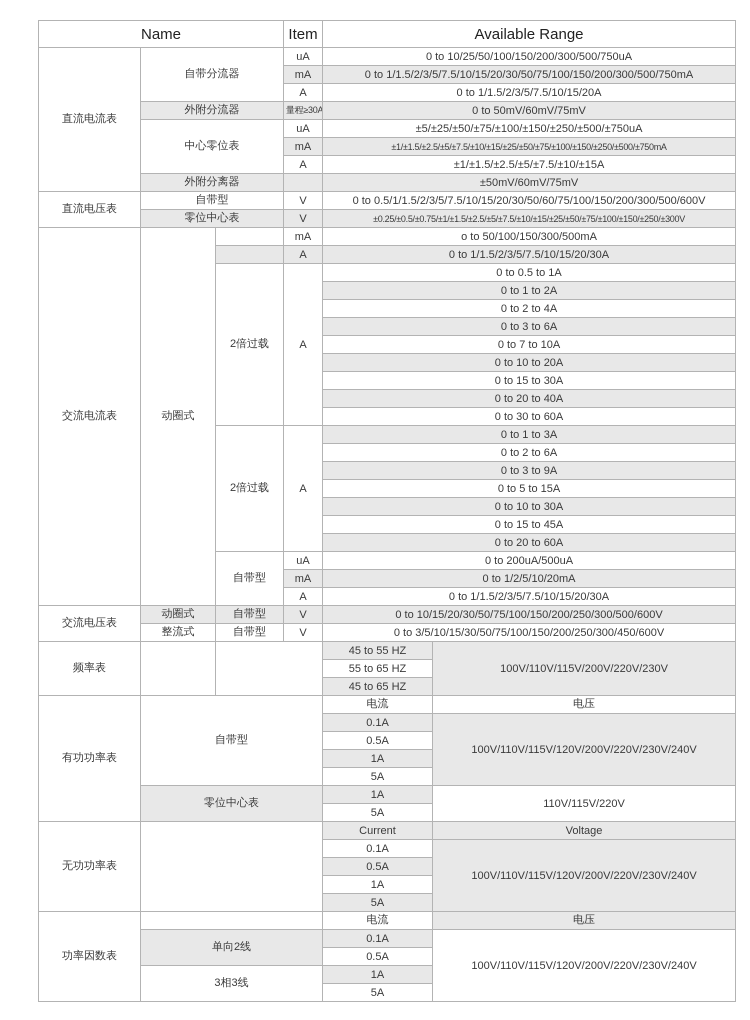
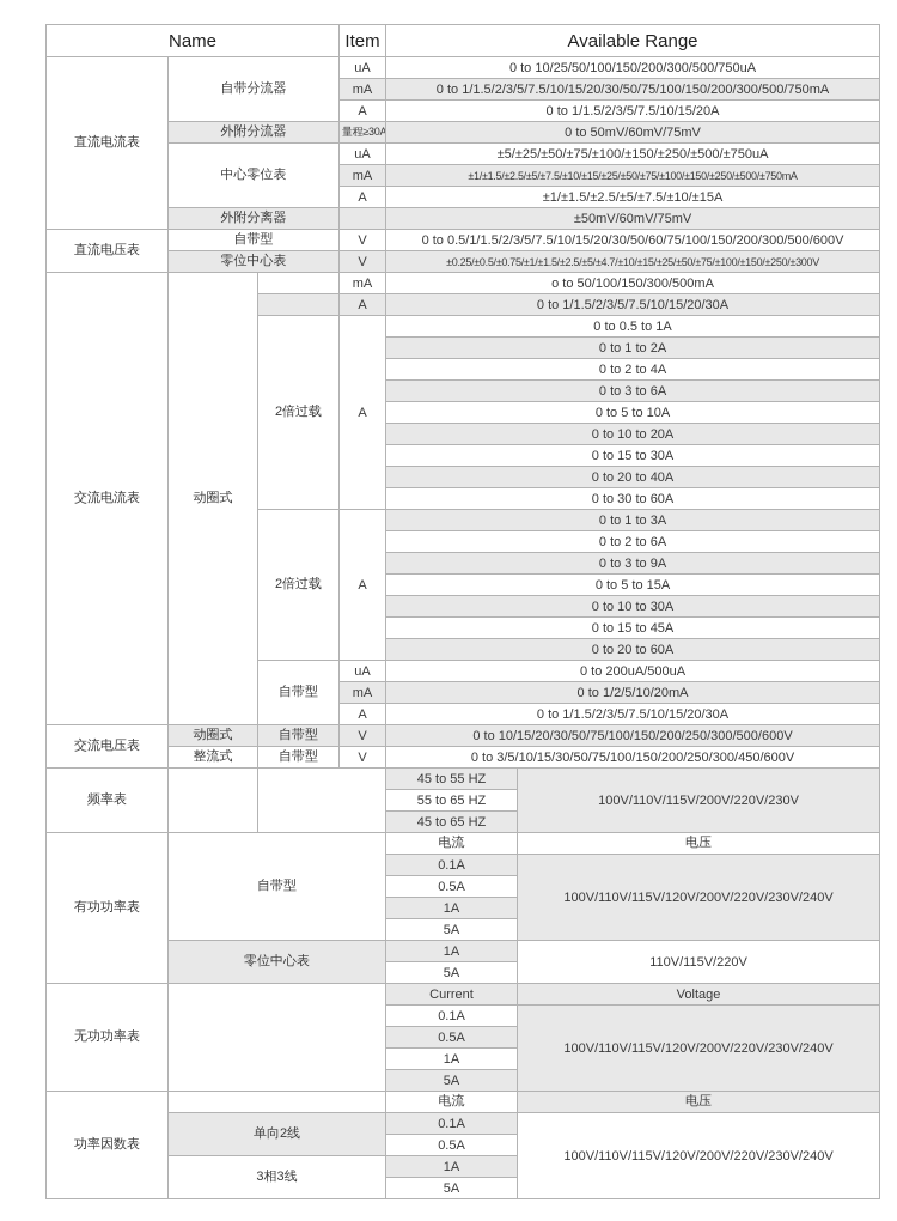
  Name	Item	Available Range
  直流电流表	自带分流器	uA	0 to 10/25/50/100/150/200/300/500/750uA
  mA	0 to 1/1.5/2/3/5/7.5/10/15/20/30/50/75/100/150/200/300/500/750mA
  A	0 to 1/1.5/2/3/5/7.5/10/15/20A
  外附分流器	量程≥30A	0 to 50mV/60mV/75mV
  中心零位表	uA	±5/±25/±50/±75/±100/±150/±250/±500/±750uA
  mA	±1/±1.5/±2.5/±5/±7.5/±10/±15/±25/±50/±75/±100/±150/±250/±500/±750mA
  A	±1/±1.5/±2.5/±5/±7.5/±10/±15A
  外附分离器		±50mV/60mV/75mV
  直流电压表	自带型	V	0 to 0.5/1/1.5/2/3/5/7.5/10/15/20/30/50/60/75/100/150/200/300/500/600V
- 零位中心表	V	±0.25/±0.5/±0.75/±1/±1.5/±2.5/±5/±7.5/±10/±15/±25/±50/±75/±100/±150/±250/±300V
+ 零位中心表	V	±0.25/±0.5/±0.75/±1/±1.5/±2.5/±5/±4.7/±10/±15/±25/±50/±75/±100/±150/±250/±300V
  交流电流表	动圈式		mA	o to 50/100/150/300/500mA
  	A	0 to 1/1.5/2/3/5/7.5/10/15/20/30A
  2倍过载	A	0 to 0.5 to 1A
  0 to 1 to 2A
  0 to 2 to 4A
  0 to 3 to 6A
- 0 to 7 to 10A
+ 0 to 5 to 10A
  0 to 10 to 20A
  0 to 15 to 30A
  0 to 20 to 40A
  0 to 30 to 60A
  2倍过载	A	0 to 1 to 3A
  0 to 2 to 6A
  0 to 3 to 9A
  0 to 5 to 15A
  0 to 10 to 30A
  0 to 15 to 45A
  0 to 20 to 60A
  自带型	uA	0 to 200uA/500uA
  mA	0 to 1/2/5/10/20mA
  A	0 to 1/1.5/2/3/5/7.5/10/15/20/30A
  交流电压表	动圈式	自带型	V	0 to 10/15/20/30/50/75/100/150/200/250/300/500/600V
  整流式	自带型	V	0 to 3/5/10/15/30/50/75/100/150/200/250/300/450/600V
  频率表			45 to 55 HZ	100V/110V/115V/200V/220V/230V
  55 to 65 HZ
  45 to 65 HZ
  有功功率表	自带型	电流	电压
  0.1A	100V/110V/115V/120V/200V/220V/230V/240V
  0.5A
  1A
  5A
  零位中心表	1A	110V/115V/220V
  5A
  无功功率表		Current	Voltage
  0.1A	100V/110V/115V/120V/200V/220V/230V/240V
  0.5A
  1A
  5A
  功率因数表		电流	电压
  单向2线	0.1A	100V/110V/115V/120V/200V/220V/230V/240V
  0.5A
  3相3线	1A
  5A
